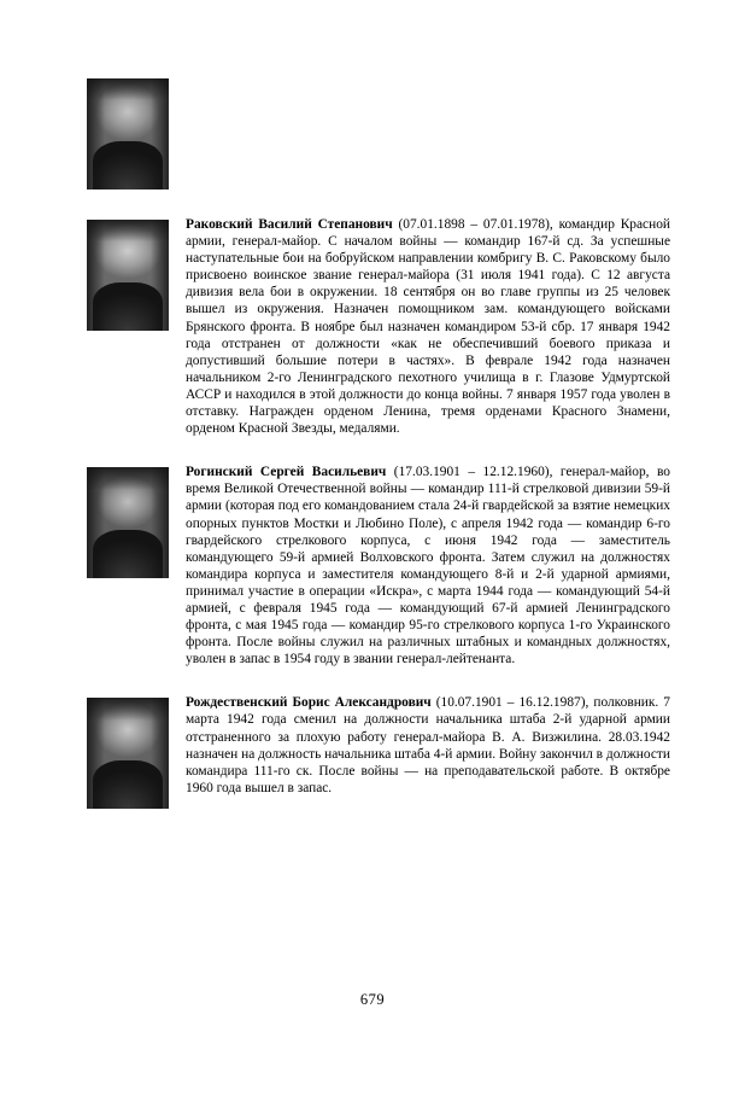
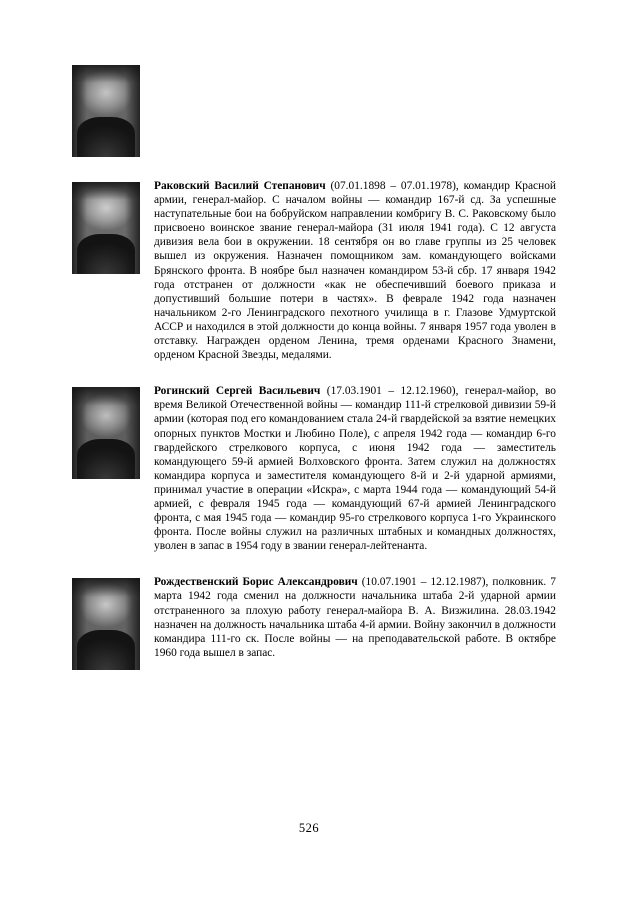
  Раковский Василий Степанович (07.01.1898 – 07.01.1978), командир Красной армии, генерал-майор. С началом войны — командир 167-й сд. За успешные наступательные бои на бобруйском направле­нии комбригу В. С. Раковскому было присвоено воинское звание генерал-майора (31 июля 1941 года). С 12 августа дивизия вела бои в окружении. 18 сентября он во главе группы из 25 человек вышел из окружения. Назначен помощником зам. командующего войсками Брянского фронта. В ноябре был назначен командиром 53-й сбр. 17 января 1942 года отстранен от должности «как не обеспечивший боевого приказа и допустивший большие потери в частях». В фев­рале 1942 года назначен начальником 2-го Ленинградского пехот­ного училища в г. Глазове Удмуртской АССР и находился в этой должности до конца войны. 7 января 1957 года уволен в отставку. Награжден орденом Ленина, тремя орденами Красного Знамени, орденом Красной Звезды, медалями.
  Рогинский Сергей Васильевич (17.03.1901 – 12.12.1960), гене­рал-майор, во время Великой Отечественной войны — командир 111-й стрелковой дивизии 59-й армии (которая под его коман­дованием стала 24-й гвардейской за взятие немецких опорных пунктов Мостки и Любино Поле), с апреля 1942 года — командир 6-го гвардейского стрелкового корпуса, с июня 1942 года — заме­ститель командующего 59-й армией Волховского фронта. Затем служил на должностях командира корпуса и заместителя коман­дующего 8-й и 2-й ударной армиями, принимал участие в опе­рации «Искра», с марта 1944 года — командующий 54-й армией, с февраля 1945 года — командующий 67-й армией Ленинградско­го фронта, с мая 1945 года — командир 95-го стрелкового корпу­са 1-го Украинского фронта. После войны служил на различных штабных и командных должностях, уволен в запас в 1954 году в звании генерал-лейтенанта.
- Рождественский Борис Александрович (10.07.1901 – 16.12.1987), полковник. 7 марта 1942 года сменил на должности начальника штаба 2-й ударной армии отстраненного за плохую работу гене­рал-майора В. А. Визжилина. 28.03.1942 назначен на должность начальника штаба 4-й армии. Войну закончил в должности ко­мандира 111-го ск. После войны — на преподавательской работе. В октябре 1960 года вышел в запас.
+ Рождественский Борис Александрович (10.07.1901 – 12.12.1987), полковник. 7 марта 1942 года сменил на должности начальника штаба 2-й ударной армии отстраненного за плохую работу гене­рал-майора В. А. Визжилина. 28.03.1942 назначен на должность начальника штаба 4-й армии. Войну закончил в должности ко­мандира 111-го ск. После войны — на преподавательской работе. В октябре 1960 года вышел в запас.
- 679
+ 526
